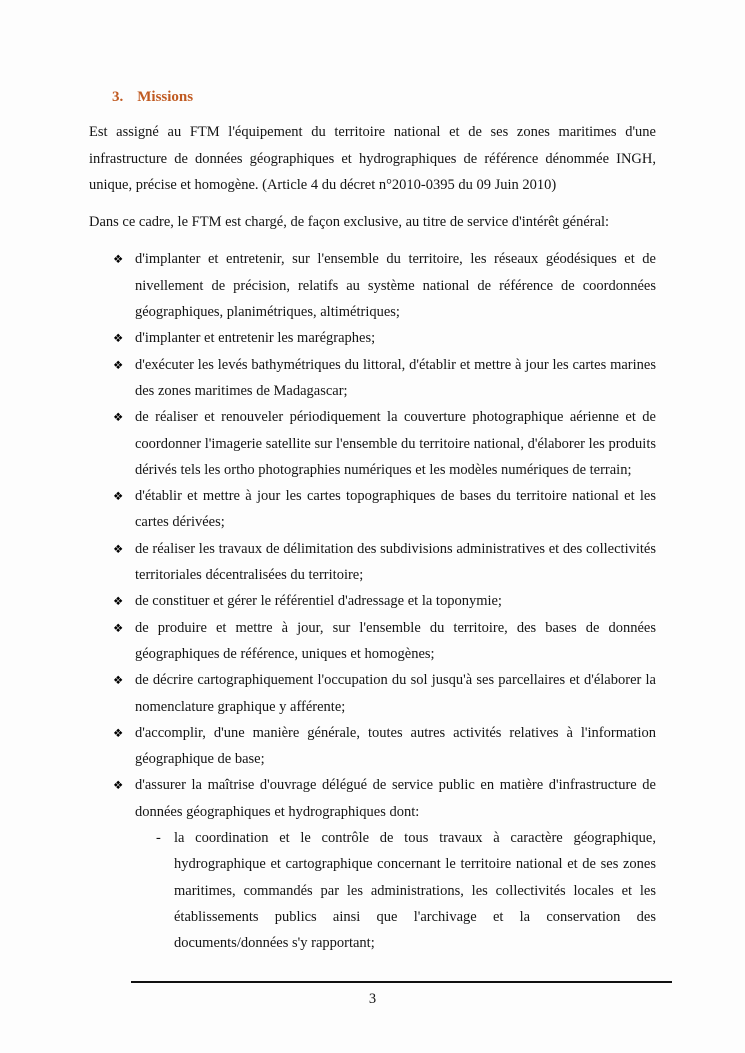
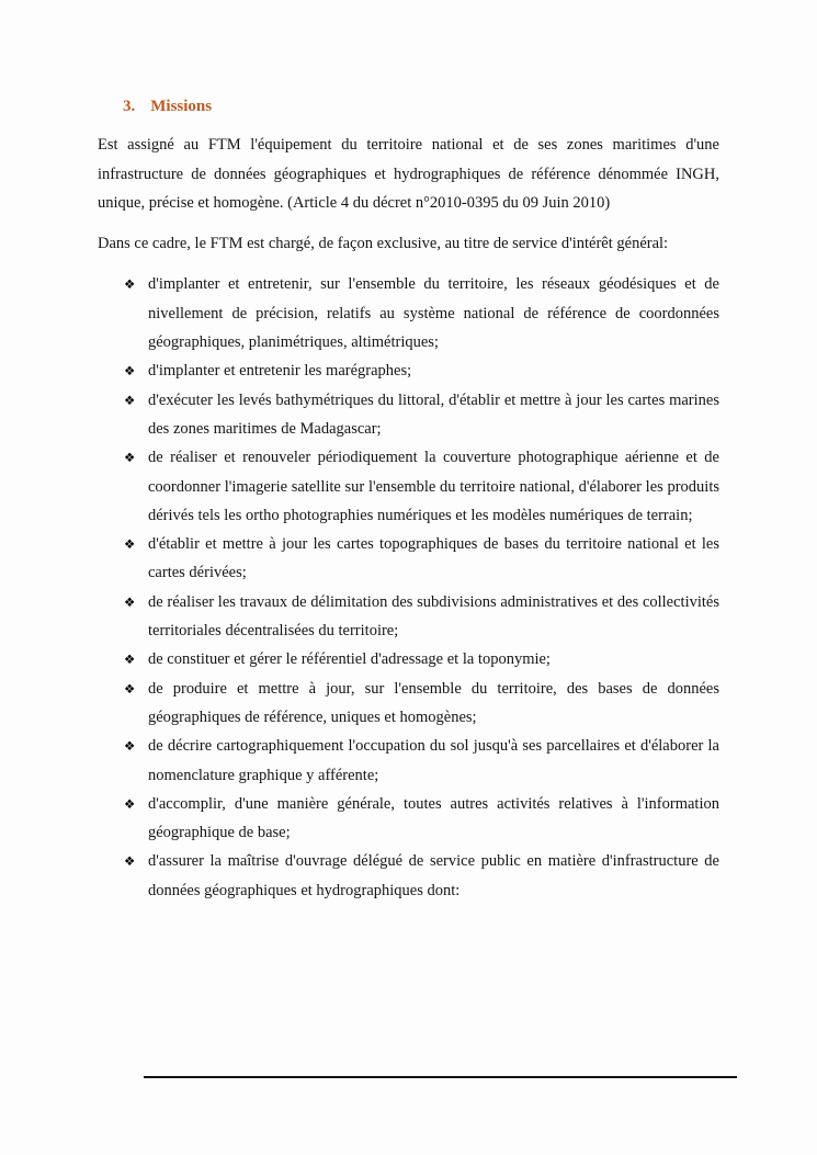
  3. Missions
  Est assigné au FTM l'équipement du territoire national et de ses zones maritimes d'une infrastructure de données géographiques et hydrographiques de référence dénommée INGH, unique, précise et homogène. (Article 4 du décret n°2010-0395 du 09 Juin 2010)
  Dans ce cadre, le FTM est chargé, de façon exclusive, au titre de service d'intérêt général:
  ❖
  d'implanter et entretenir, sur l'ensemble du territoire, les réseaux géodésiques et de nivellement de précision, relatifs au système national de référence de coordonnées géographiques, planimétriques, altimétriques;
  ❖
  d'implanter et entretenir les marégraphes;
  ❖
  d'exécuter les levés bathymétriques du littoral, d'établir et mettre à jour les cartes marines des zones maritimes de Madagascar;
  ❖
  de réaliser et renouveler périodiquement la couverture photographique aérienne et de coordonner l'imagerie satellite sur l'ensemble du territoire national, d'élaborer les produits dérivés tels les ortho photographies numériques et les modèles numériques de terrain;
  ❖
  d'établir et mettre à jour les cartes topographiques de bases du territoire national et les cartes dérivées;
  ❖
  de réaliser les travaux de délimitation des subdivisions administratives et des collectivités territoriales décentralisées du territoire;
  ❖
  de constituer et gérer le référentiel d'adressage et la toponymie;
  ❖
  de produire et mettre à jour, sur l'ensemble du territoire, des bases de données géographiques de référence, uniques et homogènes;
  ❖
  de décrire cartographiquement l'occupation du sol jusqu'à ses parcellaires et d'élaborer la nomenclature graphique y afférente;
  ❖
  d'accomplir, d'une manière générale, toutes autres activités relatives à l'information géographique de base;
  ❖
  d'assurer la maîtrise d'ouvrage délégué de service public en matière d'infrastructure de données géographiques et hydrographiques dont:
- -
- la coordination et le contrôle de tous travaux à caractère géographique, hydrographique et cartographique concernant le territoire national et de ses zones maritimes, commandés par les administrations, les collectivités locales et les établissements publics ainsi que l'archivage et la conservation des documents/données s'y rapportant;
- 3
